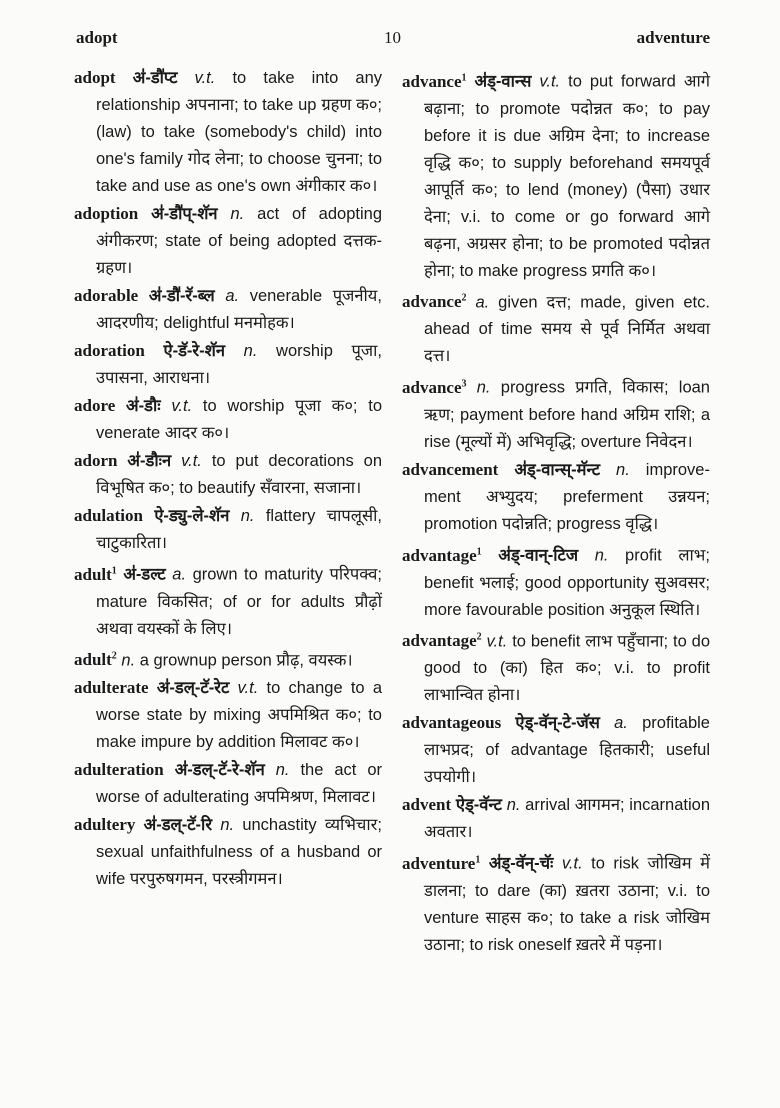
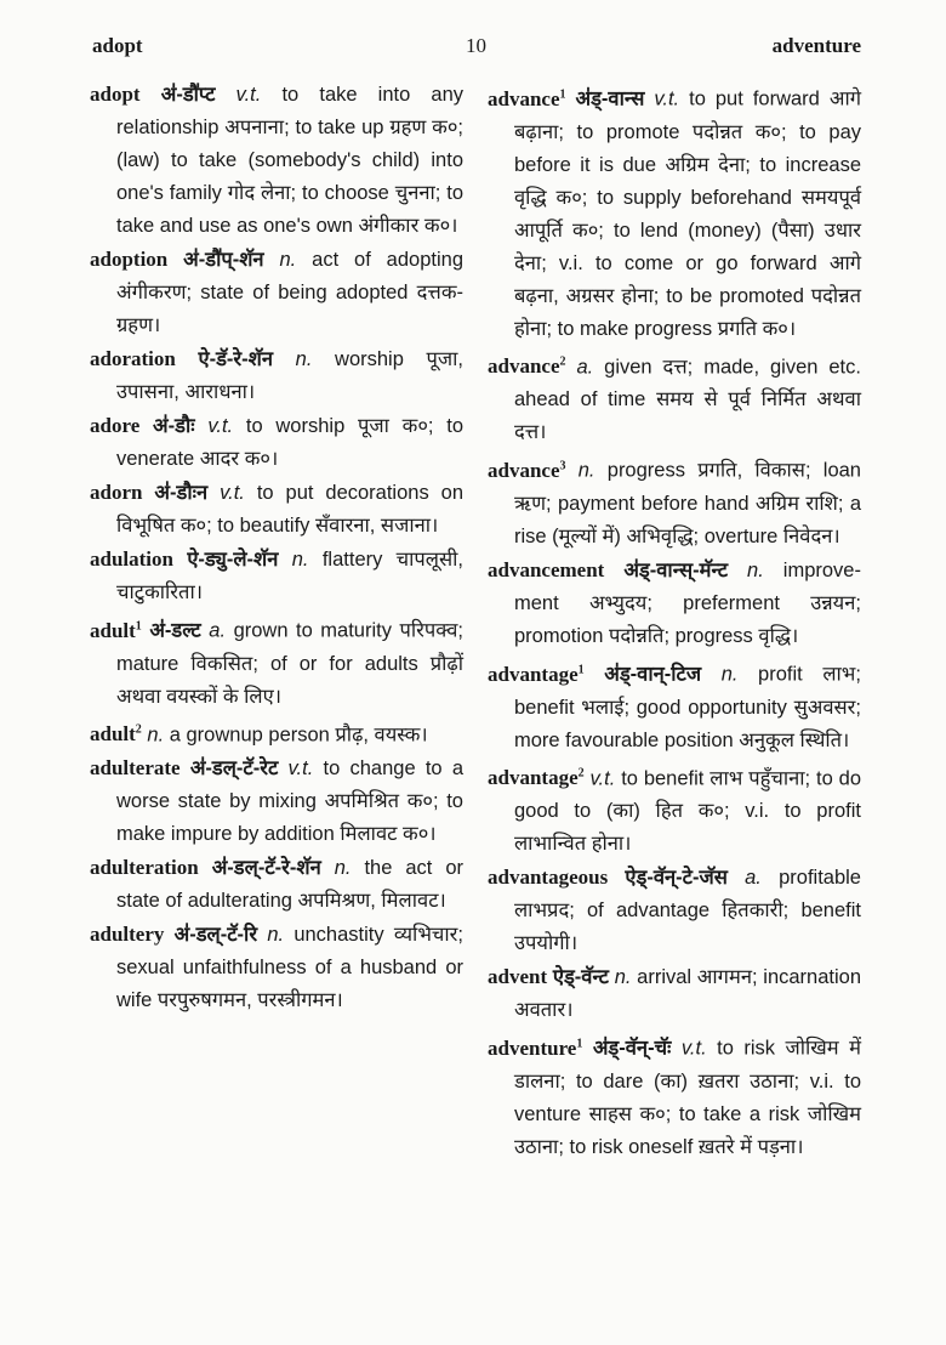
  adopt
  10
  adventure
  adopt अ॑-डौ॑प्ट v.t. to take into any relationship अपनाना; to take up ग्रहण क०; (law) to take (somebody's child) into one's family गोद लेना; to choose चुनना; to take and use as one's own अंगीकार क०।
  adoption अ॑-डौ॑प्-शॅन n. act of adopting अंगीकरण; state of being adopted दत्तक-ग्रहण।
- adorable अ॑-डौ॑-रॅ-ब्ल a. venerable पूजनीय, आदरणीय; delightful मनमोहक।
  adoration ऐ-डॅ-रे-शॅन n. worship पूजा, उपासना, आराधना।
  adore अ॑-डौः v.t. to worship पूजा क०; to venerate आदर क०।
  adorn अ॑-डौःन v.t. to put decorations on विभूषित क०; to beautify सँवारना, सजाना।
  adulation ऐ-ड्यु-ले-शॅन n. flattery चापलूसी, चाटुकारिता।
  adult1 अ॑-डल्ट a. grown to maturity परिपक्व; mature विकसित; of or for adults प्रौढ़ों अथवा वयस्कों के लिए।
  adult2 n. a grownup person प्रौढ़, वयस्क।
  adulterate अ॑-डल्-टॅ-रेट v.t. to change to a worse state by mixing अपमिश्रित क०; to make impure by addition मिलावट क०।
- adulteration अ॑-डल्-टॅ-रे-शॅन n. the act or worse of adulterating अपमिश्रण, मिलावट।
+ adulteration अ॑-डल्-टॅ-रे-शॅन n. the act or state of adulterating अपमिश्रण, मिलावट।
  adultery अ॑-डल्-टॅ-रि n. unchastity व्यभिचार; sexual unfaithfulness of a husband or wife परपुरुषगमन, परस्त्रीगमन।
  advance1 अ॑ड्-वान्स v.t. to put forward आगे बढ़ाना; to promote पदोन्नत क०; to pay before it is due अग्रिम देना; to increase वृद्धि क०; to supply beforehand समयपूर्व आपूर्ति क०; to lend (money) (पैसा) उधार देना; v.i. to come or go forward आगे बढ़ना, अग्रसर होना; to be promoted पदोन्नत होना; to make progress प्रगति क०।
  advance2 a. given दत्त; made, given etc. ahead of time समय से पूर्व निर्मित अथवा दत्त।
  advance3 n. progress प्रगति, विकास; loan ऋण; payment before hand अग्रिम राशि; a rise (मूल्यों में) अभिवृद्धि; overture निवेदन।
  advancement अ॑ड्-वान्स्-मॅन्ट n. improve-ment अभ्युदय; preferment उन्नयन; promotion पदोन्नति; progress वृद्धि।
  advantage1 अ॑ड्-वान्-टिज n. profit लाभ; benefit भलाई; good opportunity सुअवसर; more favourable position अनुकूल स्थिति।
  advantage2 v.t. to benefit लाभ पहुँचाना; to do good to (का) हित क०; v.i. to profit लाभान्वित होना।
- advantageous ऐड्-वॅन्-टे-जॅस a. profitable लाभप्रद; of advantage हितकारी; useful उपयोगी।
+ advantageous ऐड्-वॅन्-टे-जॅस a. profitable लाभप्रद; of advantage हितकारी; benefit उपयोगी।
  advent ऐड्-वॅन्ट n. arrival आगमन; incarnation अवतार।
  adventure1 अ॑ड्-वॅन्-चॅः v.t. to risk जोखिम में डालना; to dare (का) ख़तरा उठाना; v.i. to venture साहस क०; to take a risk जोखिम उठाना; to risk oneself ख़तरे में पड़ना।
